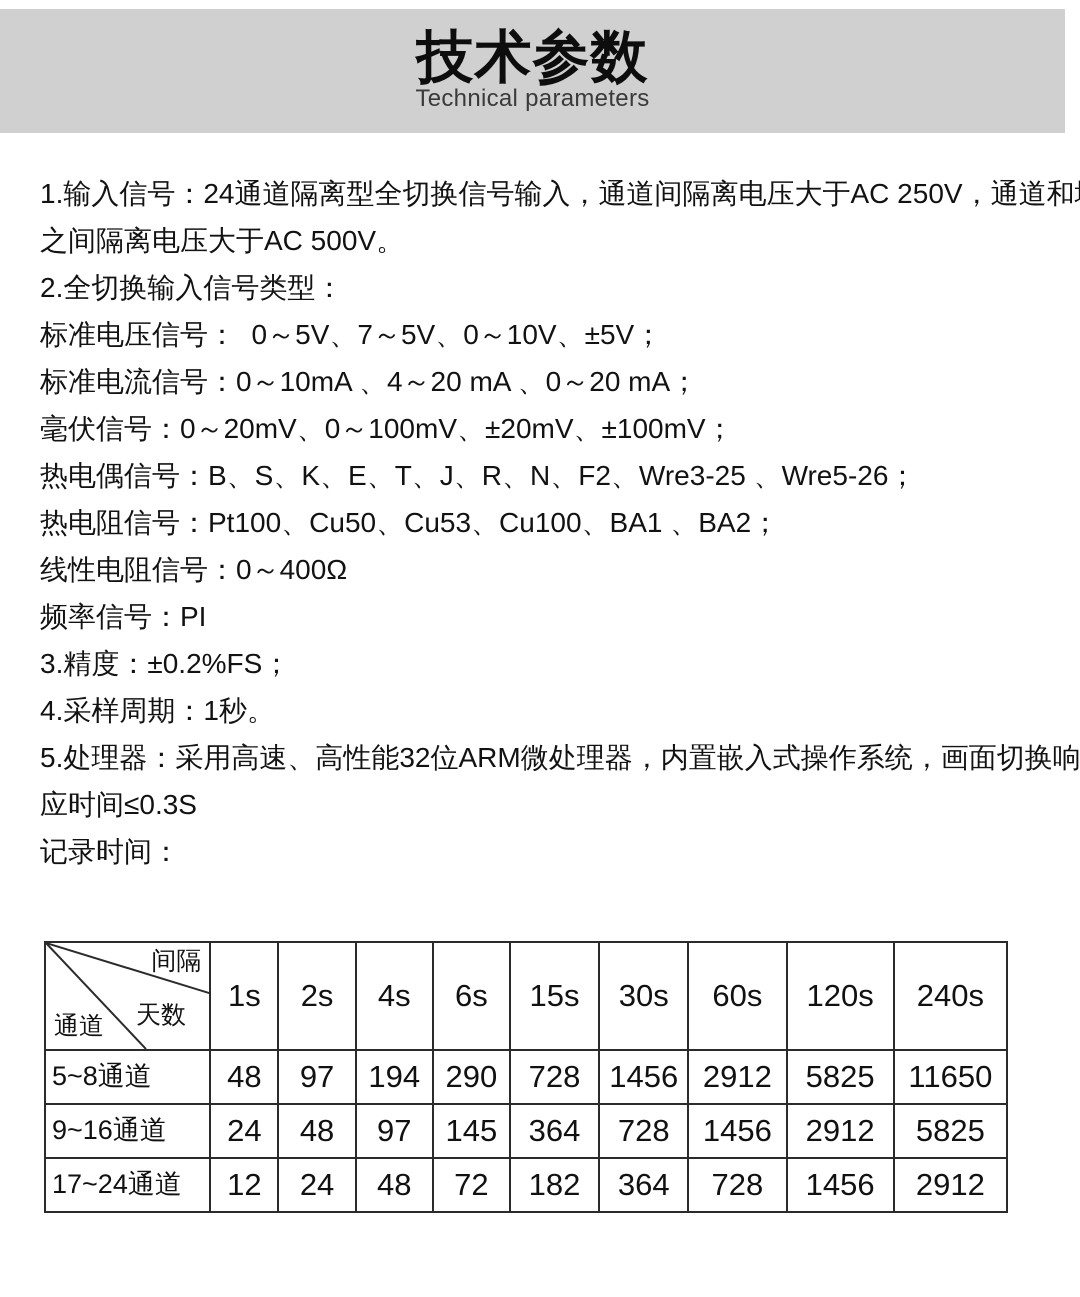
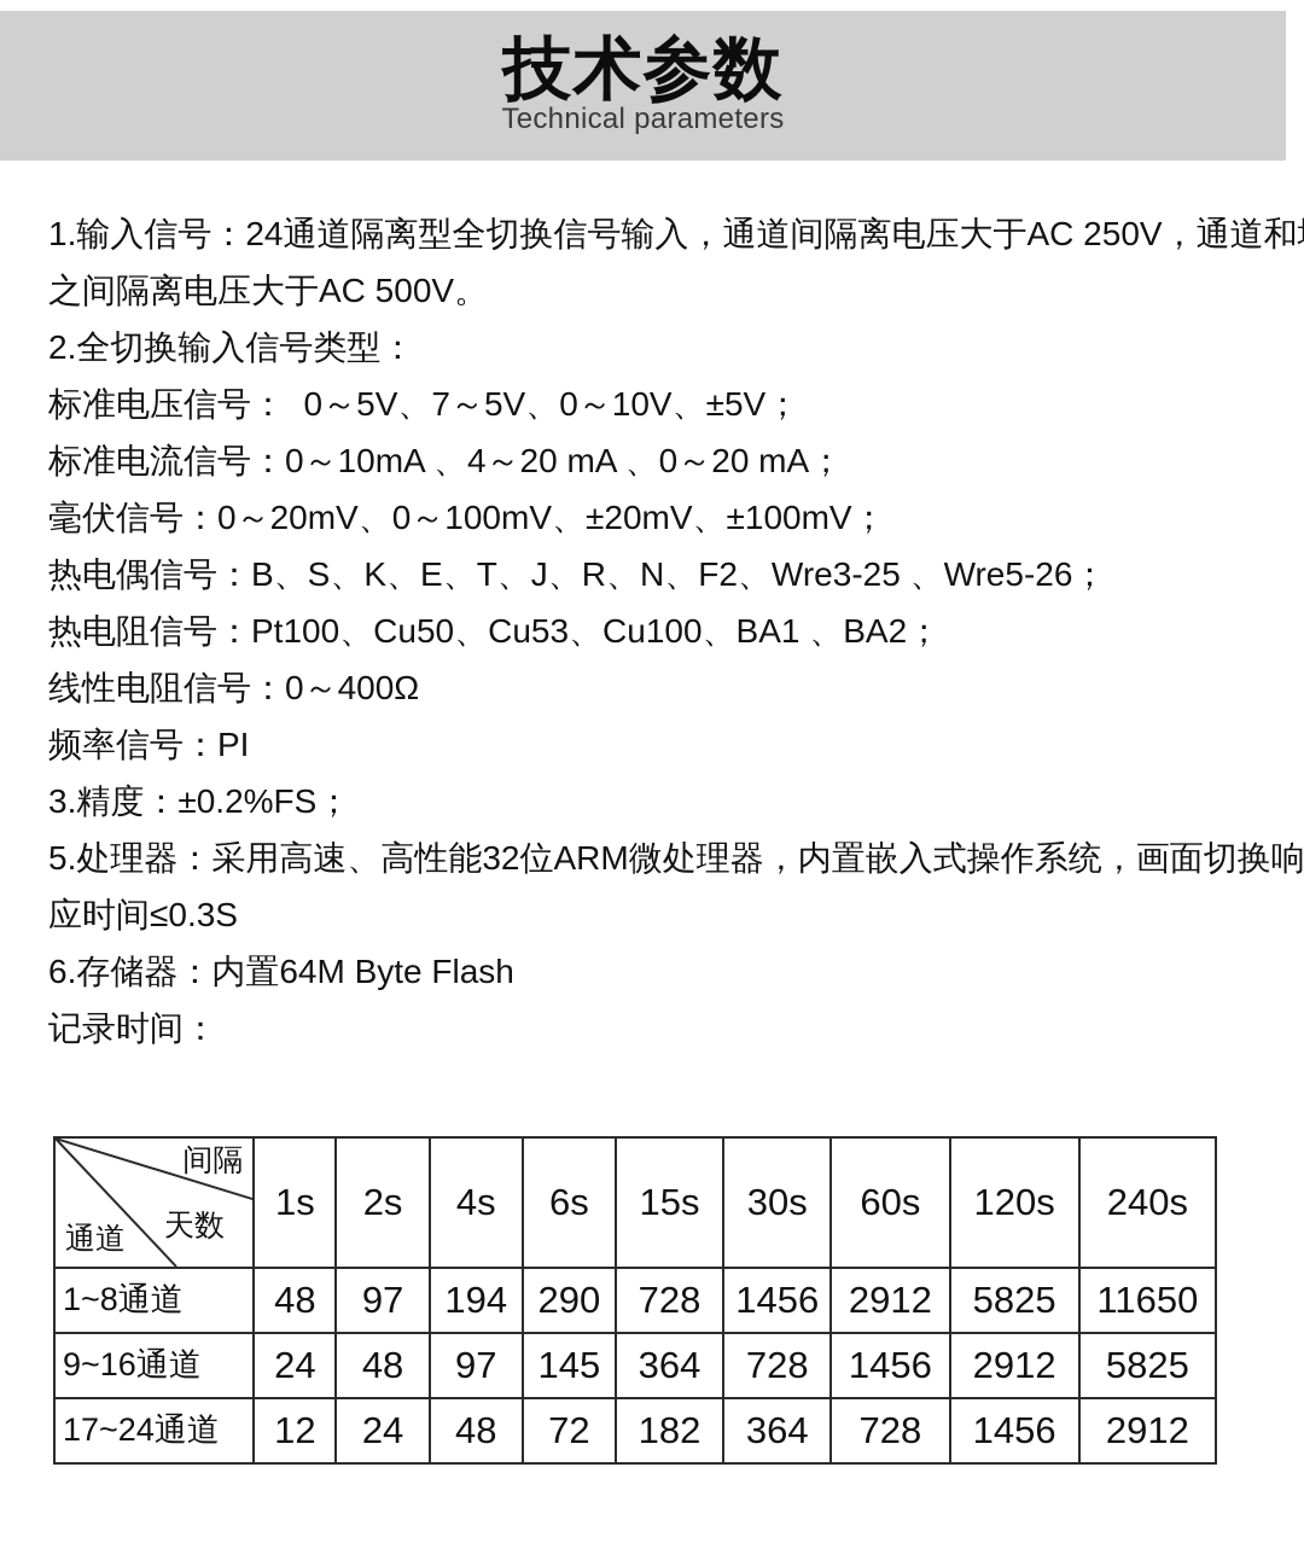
  技术参数
  Technical parameters
  1.输入信号：24通道隔离型全切换信号输入，通道间隔离电压大于AC 250V，通道和
  之间隔离电压大于AC 500V。
  2.全切换输入信号类型：
  标准电压信号： 0～5V、7～5V、0～10V、±5V；
  标准电流信号：0～10mA 、4～20 mA 、0～20 mA；
  毫伏信号：0～20mV、0～100mV、±20mV、±100mV；
  热电偶信号：B、S、K、E、T、J、R、N、F2、Wre3-25 、Wre5-26；
  热电阻信号：Pt100、Cu50、Cu53、Cu100、BA1 、BA2；
  线性电阻信号：0～400Ω
  频率信号：PI
  3.精度：±0.2%FS；
- 4.采样周期：1秒。
  5.处理器：采用高速、高性能32位ARM微处理器，内置嵌入式操作系统，画面切换响
  应时间≤0.3S
+ 6.存储器：内置64M Byte Flash
  记录时间：
  间隔 天数 通道	1s	2s	4s	6s	15s	30s	60s	120s	240s
- 5~8通道	48	97	194	290	728	1456	2912	5825	11650
+ 1~8通道	48	97	194	290	728	1456	2912	5825	11650
  9~16通道	24	48	97	145	364	728	1456	2912	5825
  17~24通道	12	24	48	72	182	364	728	1456	2912
